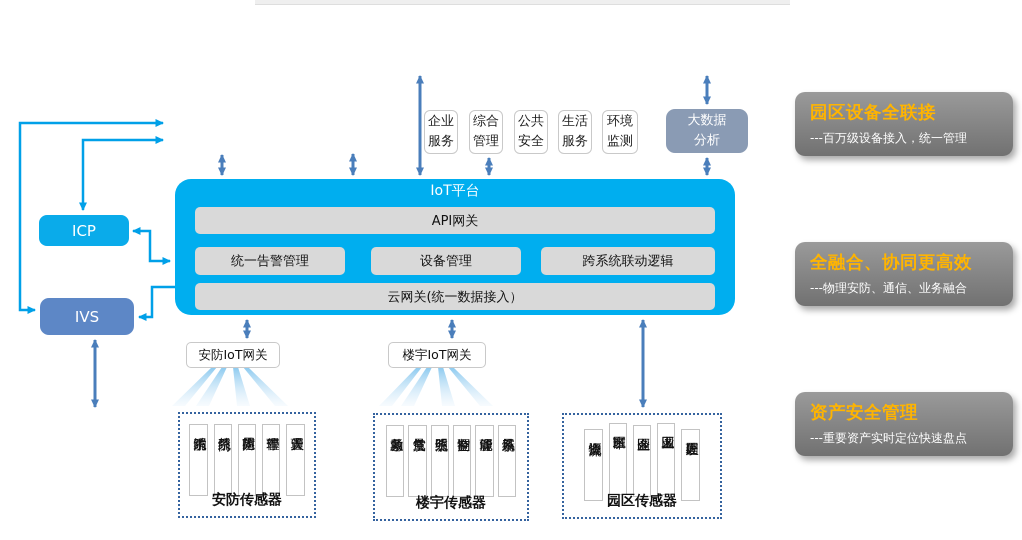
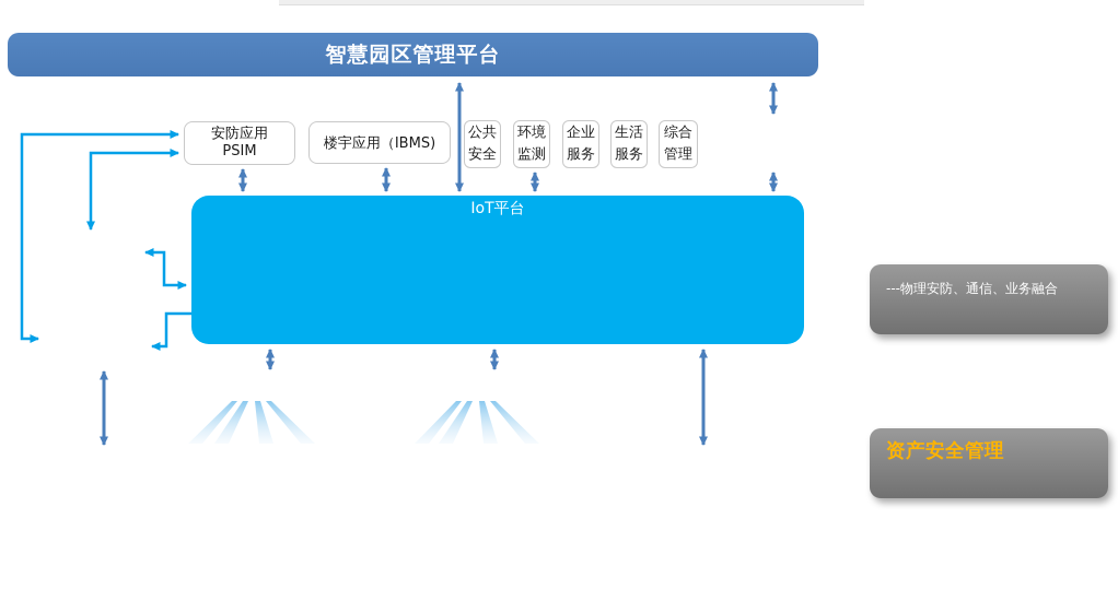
+ 智慧园区管理平台
+ 安防应用
+ PSIM
+ 楼宇应用（IBMS)
- 企业服务
+ 公共安全
- 综合管理
+ 环境监测
- 公共安全
+ 企业服务
  生活服务
- 环境监测
+ 综合管理
- 大数据
- 分析
  IoT平台
- API网关
- 统一告警管理
- 设备管理
- 跨系统联动逻辑
- 云网关(统一数据接入）
- ICP
- IVS
- 安防IoT网关
- 楼宇IoT网关
- 安防传感器
- 楼宇传感器
- 园区传感器
- 园区设备全联接
- ---百万级设备接入，统一管理
- 全融合、协同更高效
  ---物理安防、通信、业务融合
  资产安全管理
- ---重要资产实时定位快速盘点
